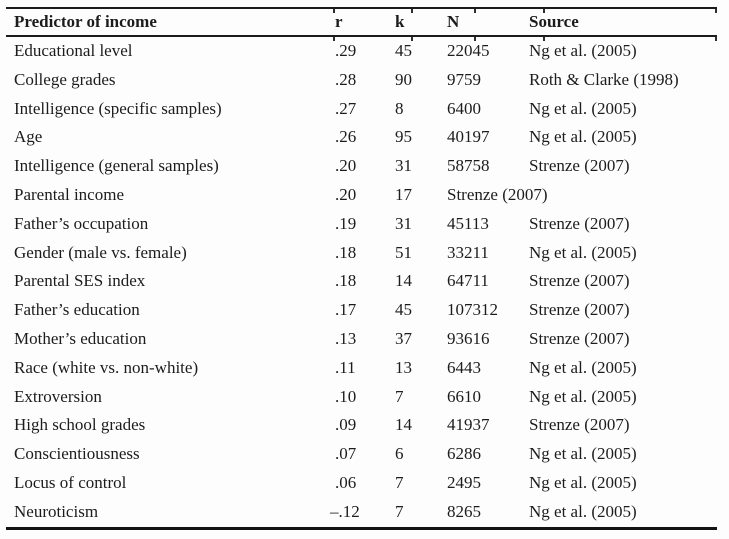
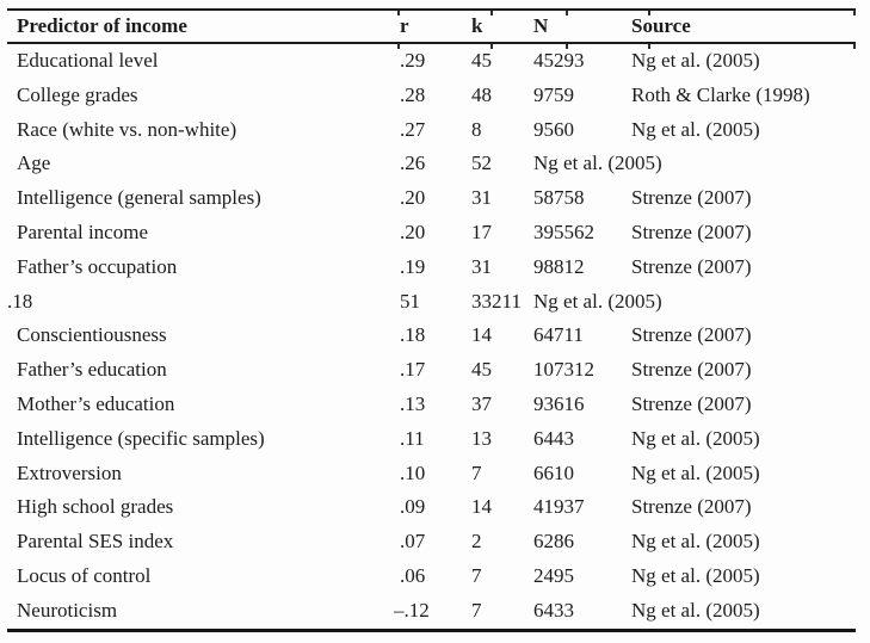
  Predictor of income
  r
  k
  N
  Source
  Educational level
  .29
  45
- 22045
+ 45293
  Ng et al. (2005)
  College grades
  .28
- 90
+ 48
  9759
  Roth & Clarke (1998)
- Intelligence (specific samples)
+ Race (white vs. non-white)
  .27
  8
- 6400
+ 9560
  Ng et al. (2005)
  Age
  .26
- 95
+ 52
- 40197
  Ng et al. (2005)
  Intelligence (general samples)
  .20
  31
  58758
  Strenze (2007)
  Parental income
  .20
  17
+ 395562
  Strenze (2007)
  Father’s occupation
  .19
  31
- 45113
+ 98812
  Strenze (2007)
- Gender (male vs. female)
  .18
  51
  33211
  Ng et al. (2005)
- Parental SES index
+ Conscientiousness
  .18
  14
  64711
  Strenze (2007)
  Father’s education
  .17
  45
  107312
  Strenze (2007)
  Mother’s education
  .13
  37
  93616
  Strenze (2007)
- Race (white vs. non-white)
+ Intelligence (specific samples)
  .11
  13
  6443
  Ng et al. (2005)
  Extroversion
  .10
  7
  6610
  Ng et al. (2005)
  High school grades
  .09
  14
  41937
  Strenze (2007)
- Conscientiousness
+ Parental SES index
  .07
- 6
+ 2
  6286
  Ng et al. (2005)
  Locus of control
  .06
  7
  2495
  Ng et al. (2005)
  Neuroticism
  –.12
  7
- 8265
+ 6433
  Ng et al. (2005)
